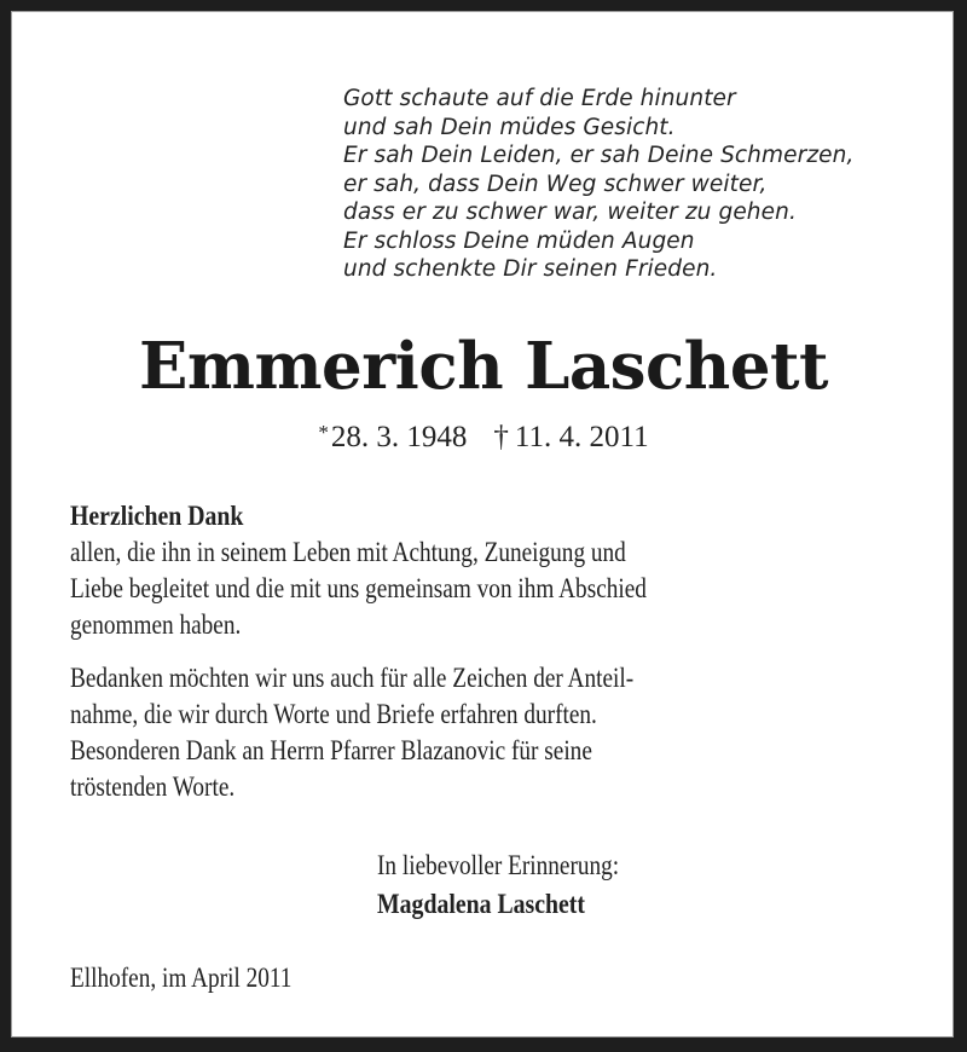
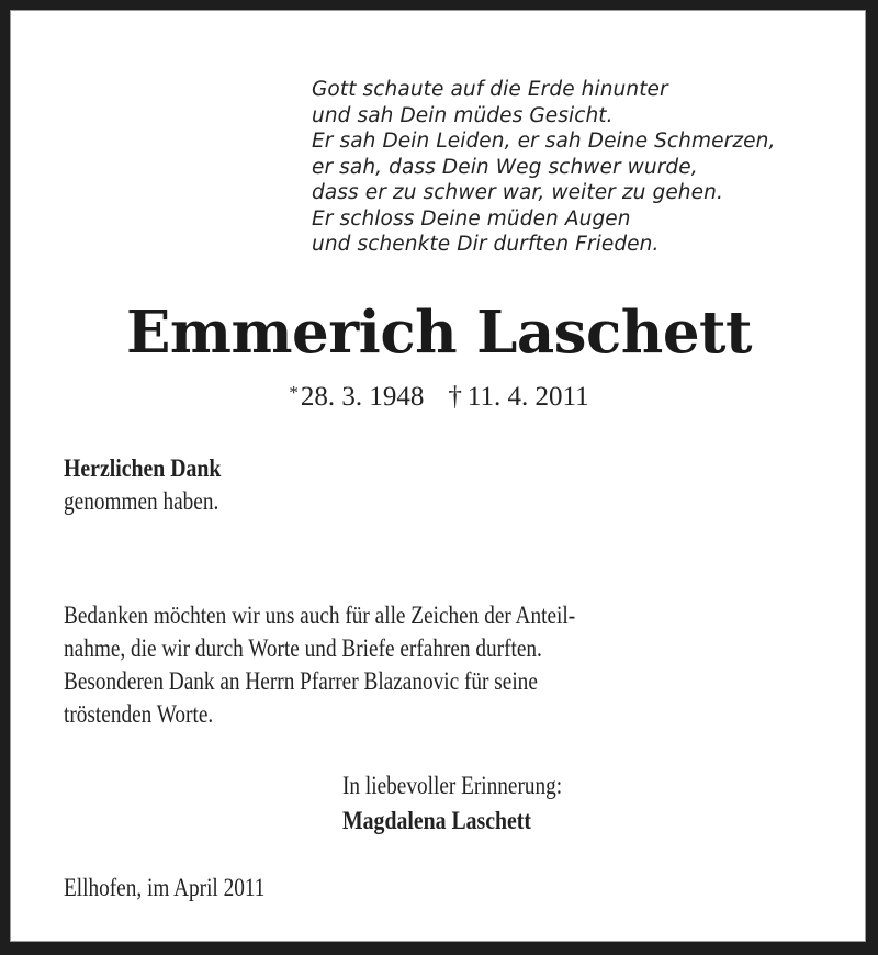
  Gott schaute auf die Erde hinunter
  und sah Dein müdes Gesicht.
  Er sah Dein Leiden, er sah Deine Schmerzen,
- er sah, dass Dein Weg schwer weiter,
+ er sah, dass Dein Weg schwer wurde,
  dass er zu schwer war, weiter zu gehen.
  Er schloss Deine müden Augen
- und schenkte Dir seinen Frieden.
+ und schenkte Dir durften Frieden.
  Emmerich Laschett
  *28. 3. 1948 † 11. 4. 2011
  Herzlichen Dank
- allen, die ihn in seinem Leben mit Achtung, Zuneigung und
- Liebe begleitet und die mit uns gemeinsam von ihm Abschied
  genommen haben.
  Bedanken möchten wir uns auch für alle Zeichen der Anteil-
  nahme, die wir durch Worte und Briefe erfahren durften.
  Besonderen Dank an Herrn Pfarrer Blazanovic für seine
  tröstenden Worte.
  In liebevoller Erinnerung:
  Magdalena Laschett
  Ellhofen, im April 2011
